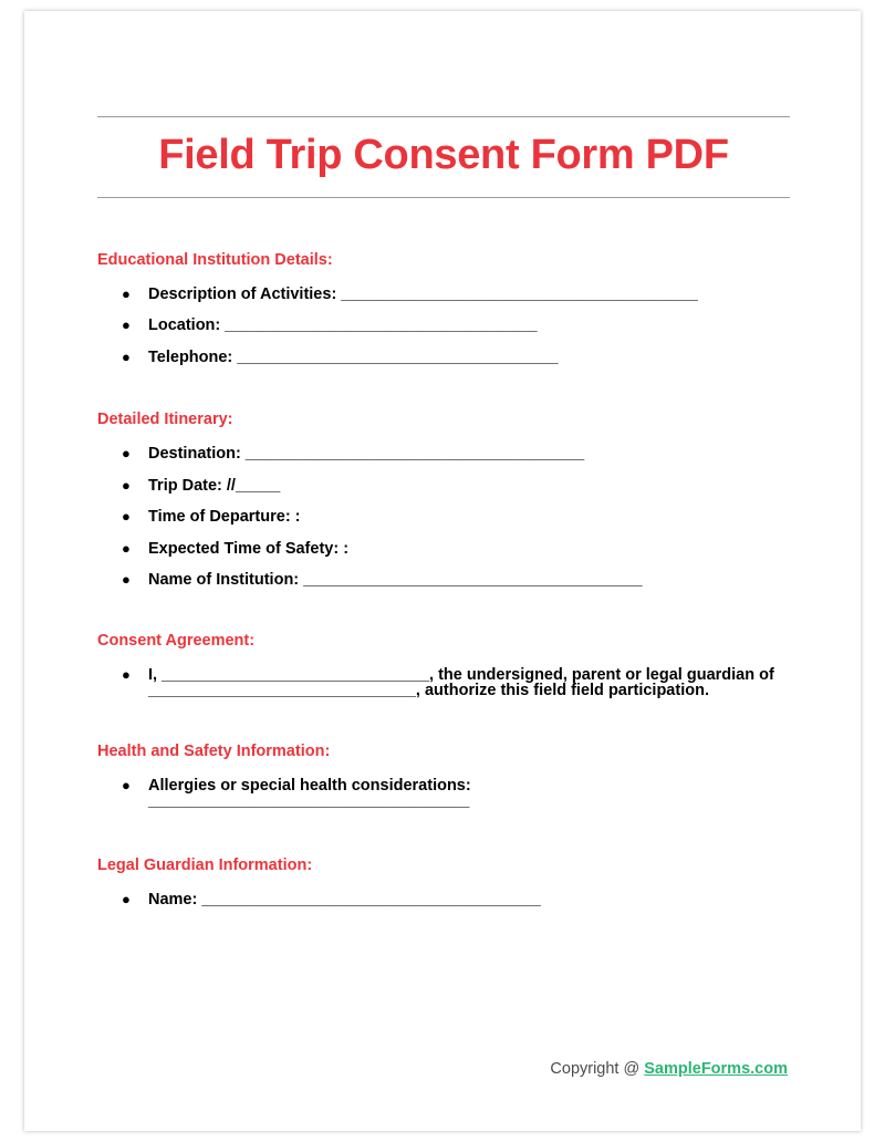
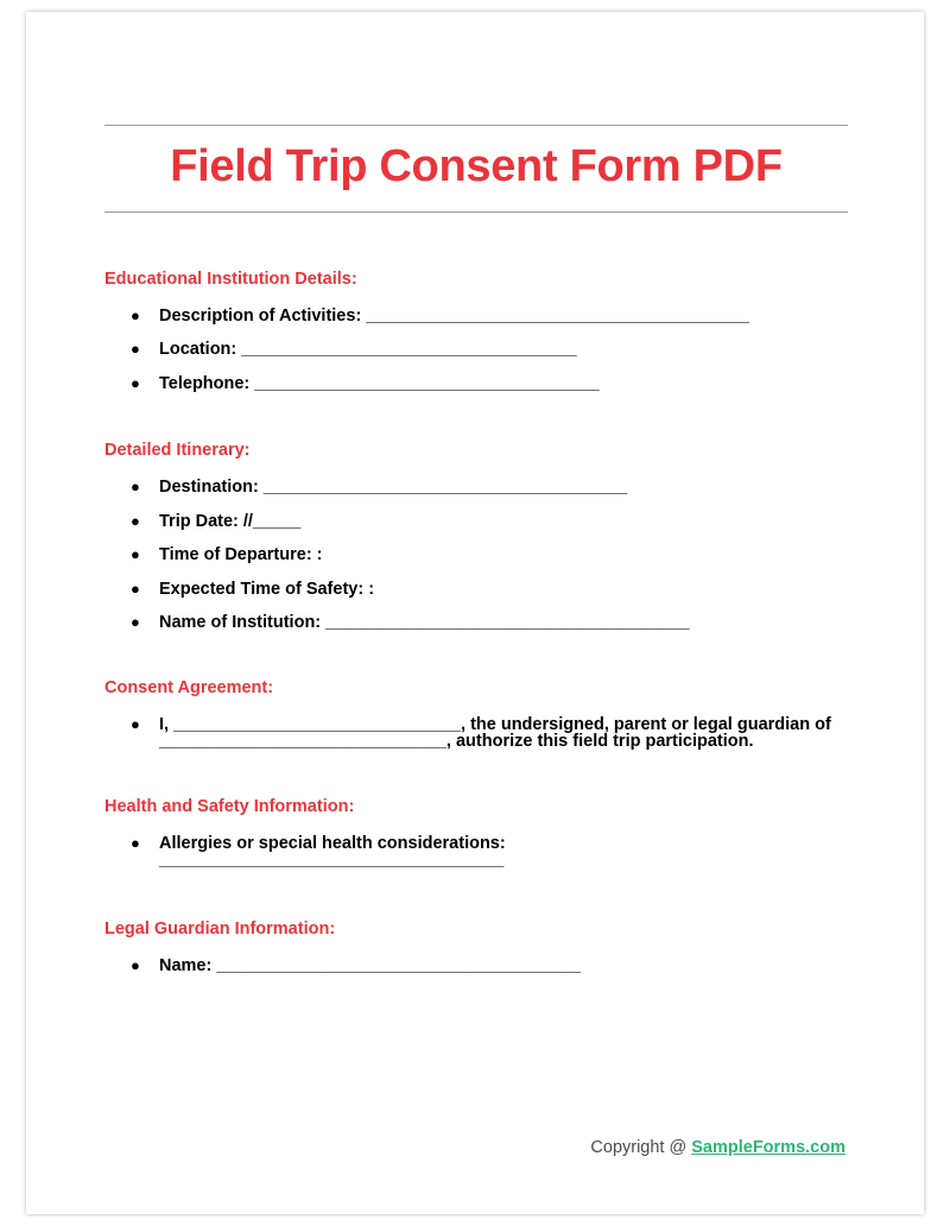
  Field Trip Consent Form PDF
  Educational Institution Details:
  ●
  Description of Activities: ________________________________________
  ●
  Location: ___________________________________
  ●
  Telephone: ____________________________________
  Detailed Itinerary:
  ●
  Destination: ______________________________________
  ●
  Trip Date: //_____
  ●
  Time of Departure: :
  ●
  Expected Time of Safety: :
  ●
  Name of Institution: ______________________________________
  Consent Agreement:
  ●
- I, ______________________________, the undersigned, parent or legal guardian of ______________________________, authorize this field field participation.
+ I, ______________________________, the undersigned, parent or legal guardian of ______________________________, authorize this field trip participation.
  Health and Safety Information:
  ●
  Allergies or special health considerations: ____________________________________
  Legal Guardian Information:
  ●
  Name: ______________________________________
  Copyright @ SampleForms.com
